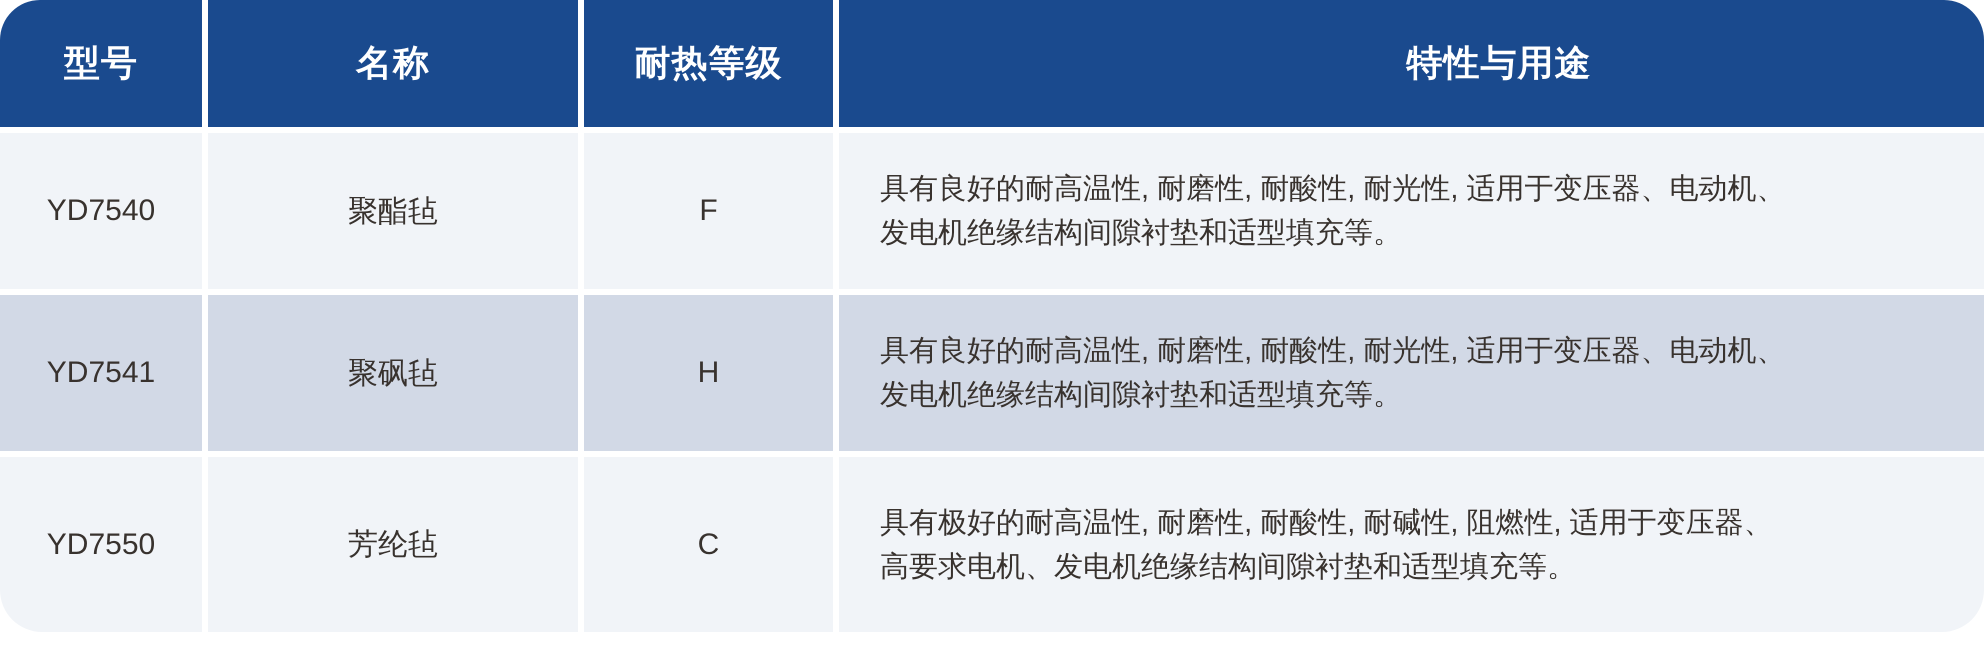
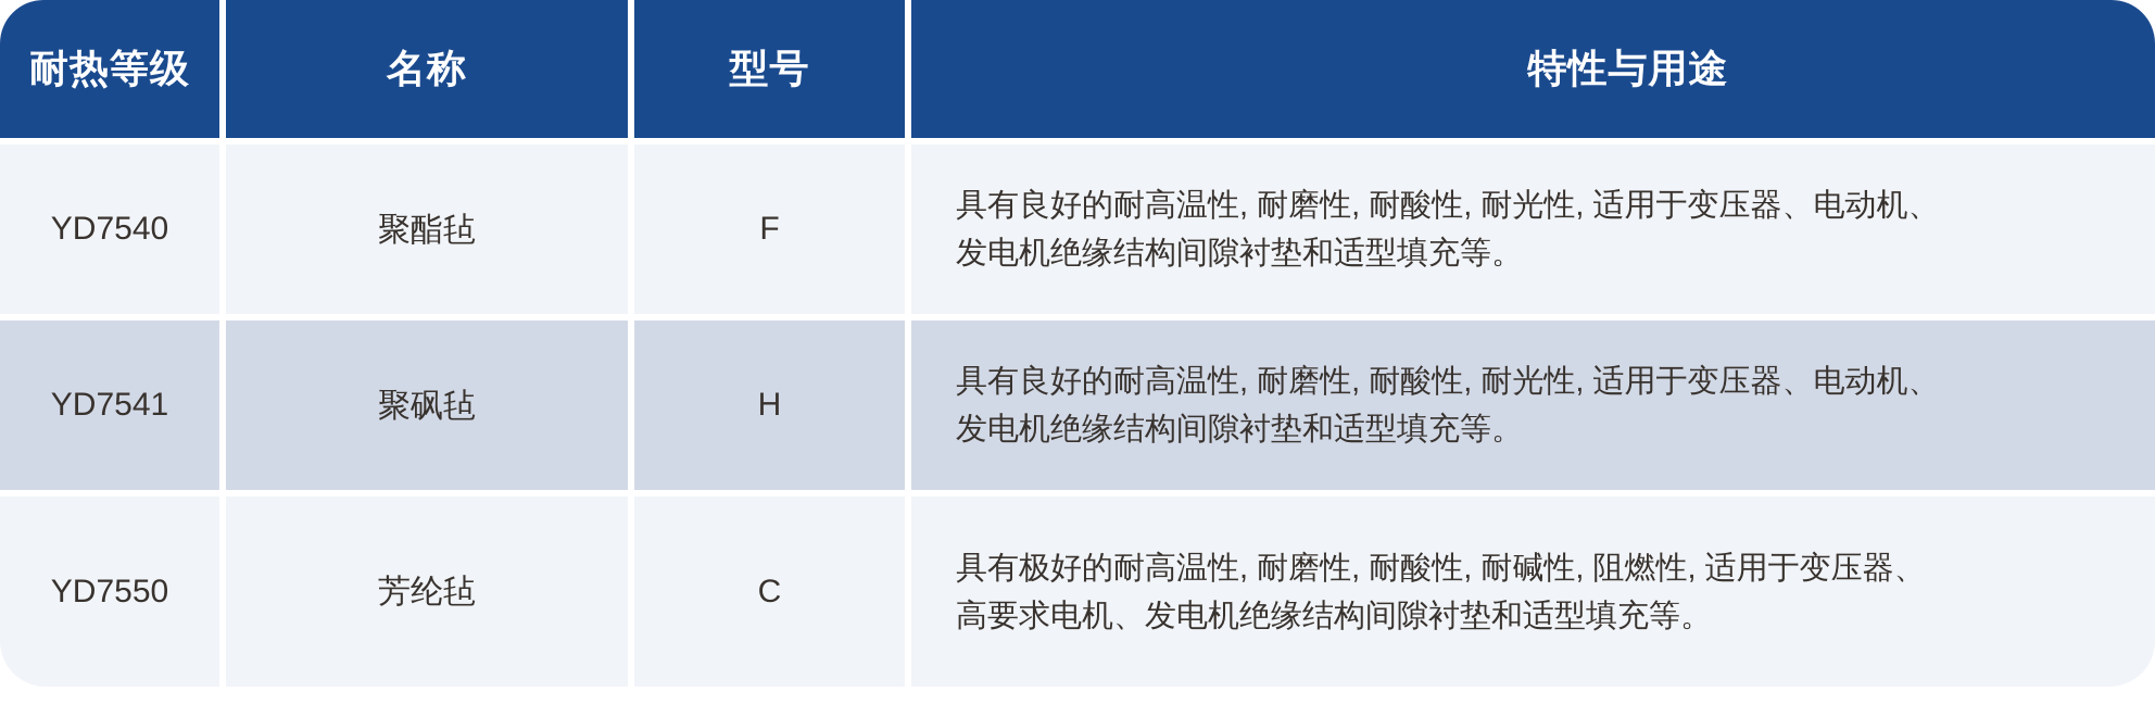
- 型号
+ 耐热等级
  名称
- 耐热等级
+ 型号
  特性与用途
  YD7540
  聚酯毡
  F
  具有良好的耐高温性, 耐磨性, 耐酸性, 耐光性, 适用于变压器、电动机、
  发电机绝缘结构间隙衬垫和适型填充等。
  YD7541
  聚砜毡
  H
  具有良好的耐高温性, 耐磨性, 耐酸性, 耐光性, 适用于变压器、电动机、
  发电机绝缘结构间隙衬垫和适型填充等。
  YD7550
  芳纶毡
  C
  具有极好的耐高温性, 耐磨性, 耐酸性, 耐碱性, 阻燃性, 适用于变压器、
  高要求电机、发电机绝缘结构间隙衬垫和适型填充等。
